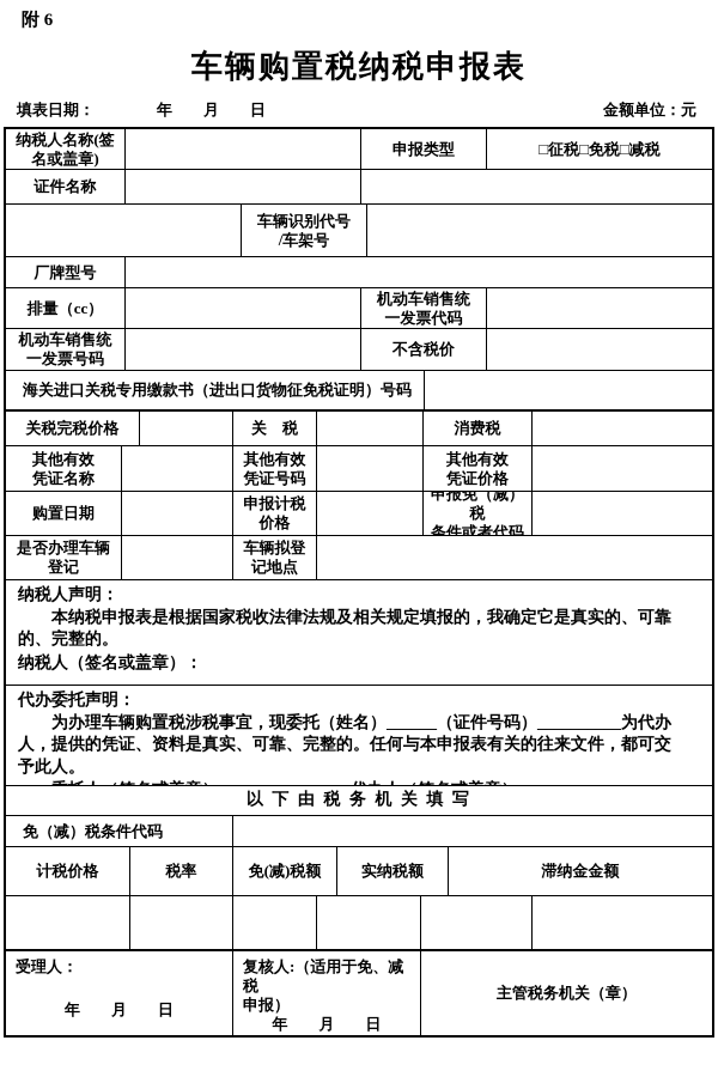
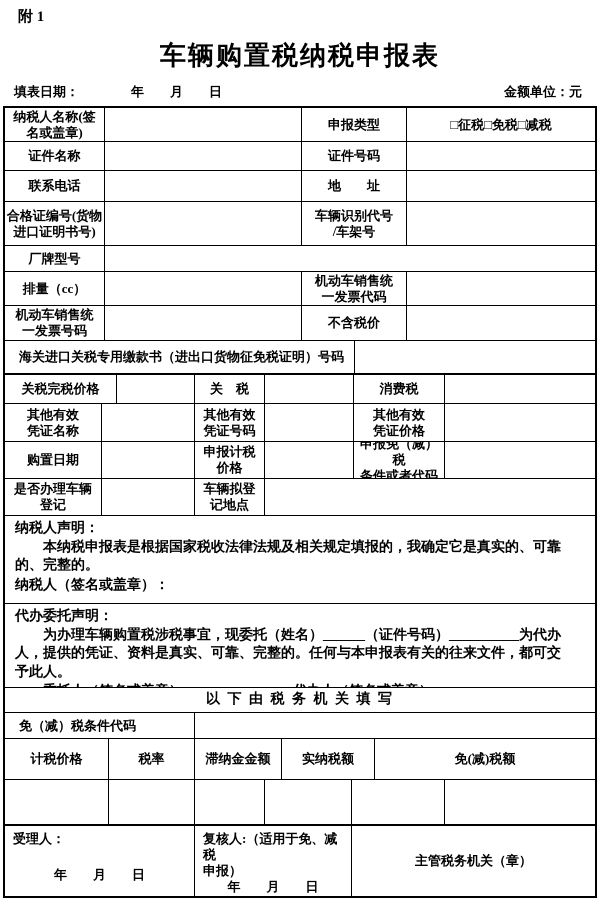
- 附 6
+ 附 1
  车辆购置税纳税申报表
  填表日期：
  年 月 日
  金额单位：元
  纳税人名称(签
  名或盖章)
  申报类型
  □征税□免税□减税
  证件名称
+ 证件号码
+ 联系电话
+ 地 址
+ 合格证编号(货物
+ 进口证明书号)
  车辆识别代号
  /车架号
  厂牌型号
  排量（cc）
  机动车销售统
  一发票代码
  机动车销售统
  一发票号码
  不含税价
  海关进口关税专用缴款书（进出口货物征免税证明）号码
  关税完税价格
  关 税
  消费税
  其他有效
  凭证名称
  其他有效
  凭证号码
  其他有效
  凭证价格
  购置日期
  申报计税
  价格
  申报免（减）税
  条件或者代码
  是否办理车辆
  登记
  车辆拟登
  记地点
  纳税人声明：
  本纳税申报表是根据国家税收法律法规及相关规定填报的，我确定它是真实的、可靠
  的、完整的。
  纳税人（签名或盖章）：
  代办委托声明：
  为办理车辆购置税涉税事宜，现委托（姓名）______（证件号码）__________为代办
  人，提供的凭证、资料是真实、可靠、完整的。任何与本申报表有关的往来文件，都可交
  予此人。
  以 下 由 税 务 机 关 填 写
  免（减）税条件代码
  计税价格
  税率
- 免(减)税额
+ 滞纳金金额
  实纳税额
- 滞纳金金额
+ 免(减)税额
  受理人：
  年 月 日
  复核人:（适用于免、减税
  申报）
  年 月 日
  主管税务机关（章）
